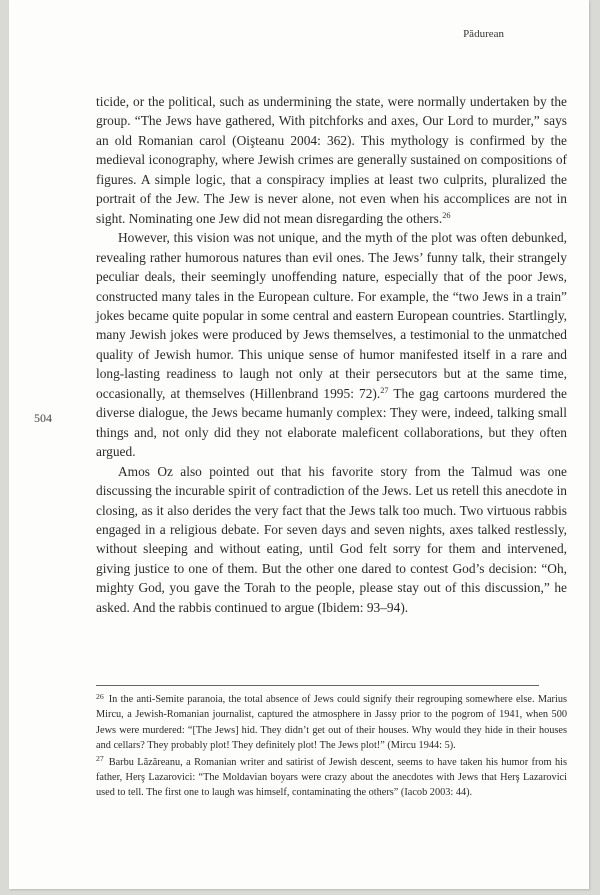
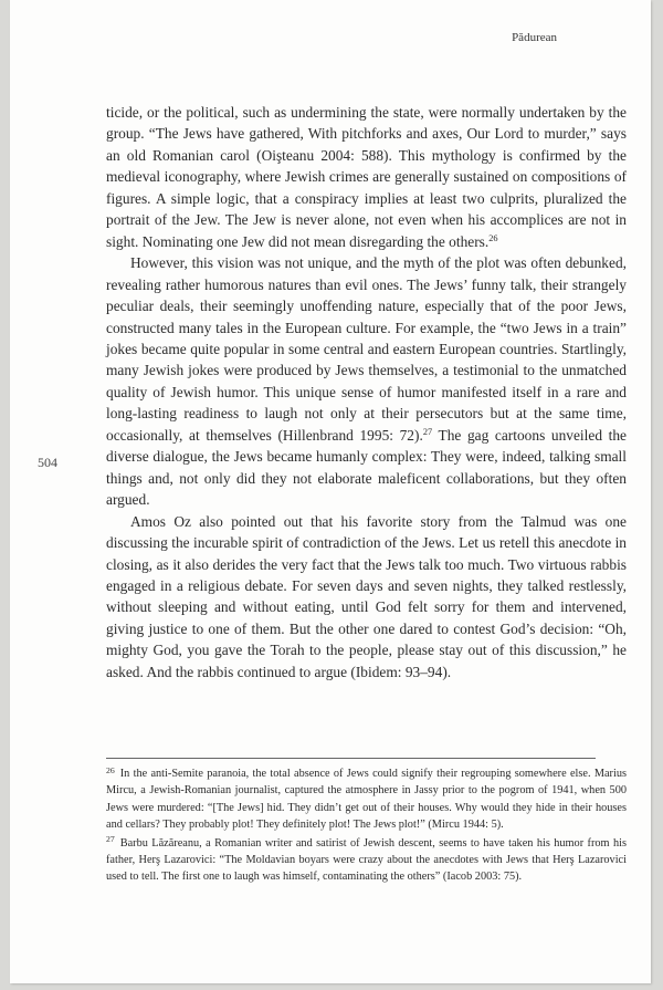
  Pădurean
  504
- ticide, or the political, such as undermining the state, were normally undertaken by the group. “The Jews have gathered, With pitchforks and axes, Our Lord to murder,” says an old Romanian carol (Oişteanu 2004: 362). This mythology is confirmed by the medieval iconography, where Jewish crimes are generally sustained on compositions of figures. A simple logic, that a conspiracy implies at least two culprits, pluralized the portrait of the Jew. The Jew is never alone, not even when his accomplices are not in sight. Nominating one Jew did not mean disregarding the others.26
+ ticide, or the political, such as undermining the state, were normally undertaken by the group. “The Jews have gathered, With pitchforks and axes, Our Lord to murder,” says an old Romanian carol (Oişteanu 2004: 588). This mythology is confirmed by the medieval iconography, where Jewish crimes are generally sustained on compositions of figures. A simple logic, that a conspiracy implies at least two culprits, pluralized the portrait of the Jew. The Jew is never alone, not even when his accomplices are not in sight. Nominating one Jew did not mean disregarding the others.26
- However, this vision was not unique, and the myth of the plot was often debunked, revealing rather humorous natures than evil ones. The Jews’ funny talk, their strangely peculiar deals, their seemingly unoffending nature, especially that of the poor Jews, constructed many tales in the European culture. For example, the “two Jews in a train” jokes became quite popular in some central and eastern European countries. Startlingly, many Jewish jokes were produced by Jews themselves, a testimonial to the unmatched quality of Jewish humor. This unique sense of humor manifested itself in a rare and long-lasting readiness to laugh not only at their persecutors but at the same time, occasionally, at themselves (Hillenbrand 1995: 72).27 The gag cartoons murdered the diverse dialogue, the Jews became humanly complex: They were, indeed, talking small things and, not only did they not elaborate maleficent collaborations, but they often argued.
+ However, this vision was not unique, and the myth of the plot was often debunked, revealing rather humorous natures than evil ones. The Jews’ funny talk, their strangely peculiar deals, their seemingly unoffending nature, especially that of the poor Jews, constructed many tales in the European culture. For example, the “two Jews in a train” jokes became quite popular in some central and eastern European countries. Startlingly, many Jewish jokes were produced by Jews themselves, a testimonial to the unmatched quality of Jewish humor. This unique sense of humor manifested itself in a rare and long-lasting readiness to laugh not only at their persecutors but at the same time, occasionally, at themselves (Hillenbrand 1995: 72).27 The gag cartoons unveiled the diverse dialogue, the Jews became humanly complex: They were, indeed, talking small things and, not only did they not elaborate maleficent collaborations, but they often argued.
- Amos Oz also pointed out that his favorite story from the Talmud was one discussing the incurable spirit of contradiction of the Jews. Let us retell this anecdote in closing, as it also derides the very fact that the Jews talk too much. Two virtuous rabbis engaged in a religious debate. For seven days and seven nights, axes talked restlessly, without sleeping and without eating, until God felt sorry for them and intervened, giving justice to one of them. But the other one dared to contest God’s decision: “Oh, mighty God, you gave the Torah to the people, please stay out of this discussion,” he asked. And the rabbis continued to argue (Ibidem: 93–94).
+ Amos Oz also pointed out that his favorite story from the Talmud was one discussing the incurable spirit of contradiction of the Jews. Let us retell this anecdote in closing, as it also derides the very fact that the Jews talk too much. Two virtuous rabbis engaged in a religious debate. For seven days and seven nights, they talked restlessly, without sleeping and without eating, until God felt sorry for them and intervened, giving justice to one of them. But the other one dared to contest God’s decision: “Oh, mighty God, you gave the Torah to the people, please stay out of this discussion,” he asked. And the rabbis continued to argue (Ibidem: 93–94).
  26 In the anti-Semite paranoia, the total absence of Jews could signify their regrouping somewhere else. Marius Mircu, a Jewish-Romanian journalist, captured the atmosphere in Jassy prior to the pogrom of 1941, when 500 Jews were murdered: “[The Jews] hid. They didn’t get out of their houses. Why would they hide in their houses and cellars? They probably plot! They definitely plot! The Jews plot!” (Mircu 1944: 5).
- 27 Barbu Lăzăreanu, a Romanian writer and satirist of Jewish descent, seems to have taken his humor from his father, Herş Lazarovici: “The Moldavian boyars were crazy about the anecdotes with Jews that Herş Lazarovici used to tell. The first one to laugh was himself, contaminating the others” (Iacob 2003: 44).
+ 27 Barbu Lăzăreanu, a Romanian writer and satirist of Jewish descent, seems to have taken his humor from his father, Herş Lazarovici: “The Moldavian boyars were crazy about the anecdotes with Jews that Herş Lazarovici used to tell. The first one to laugh was himself, contaminating the others” (Iacob 2003: 75).
